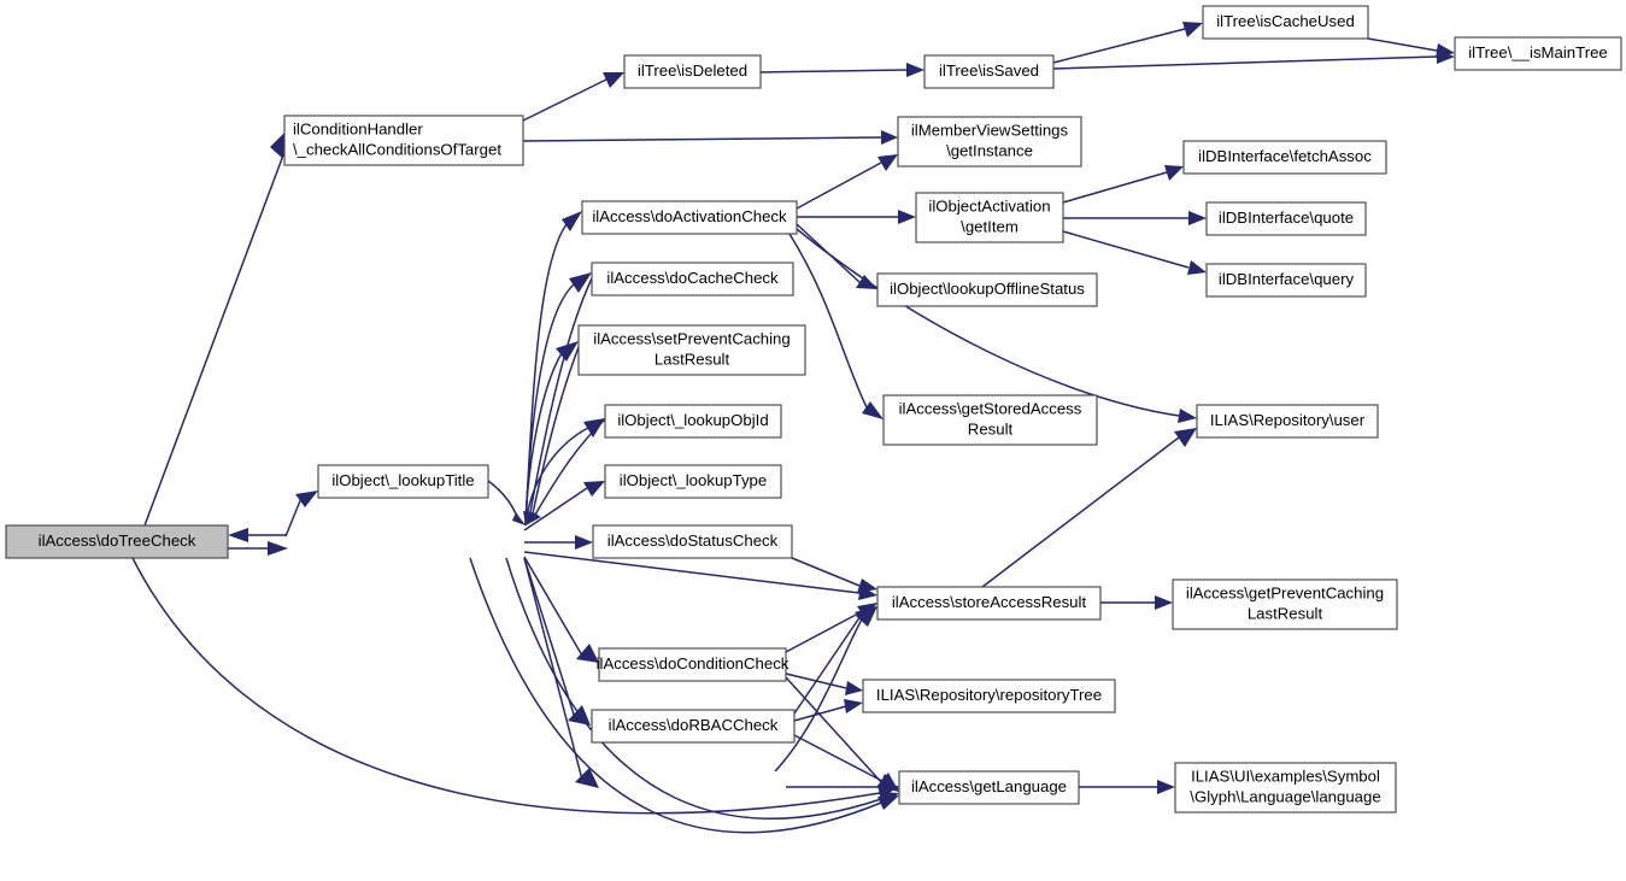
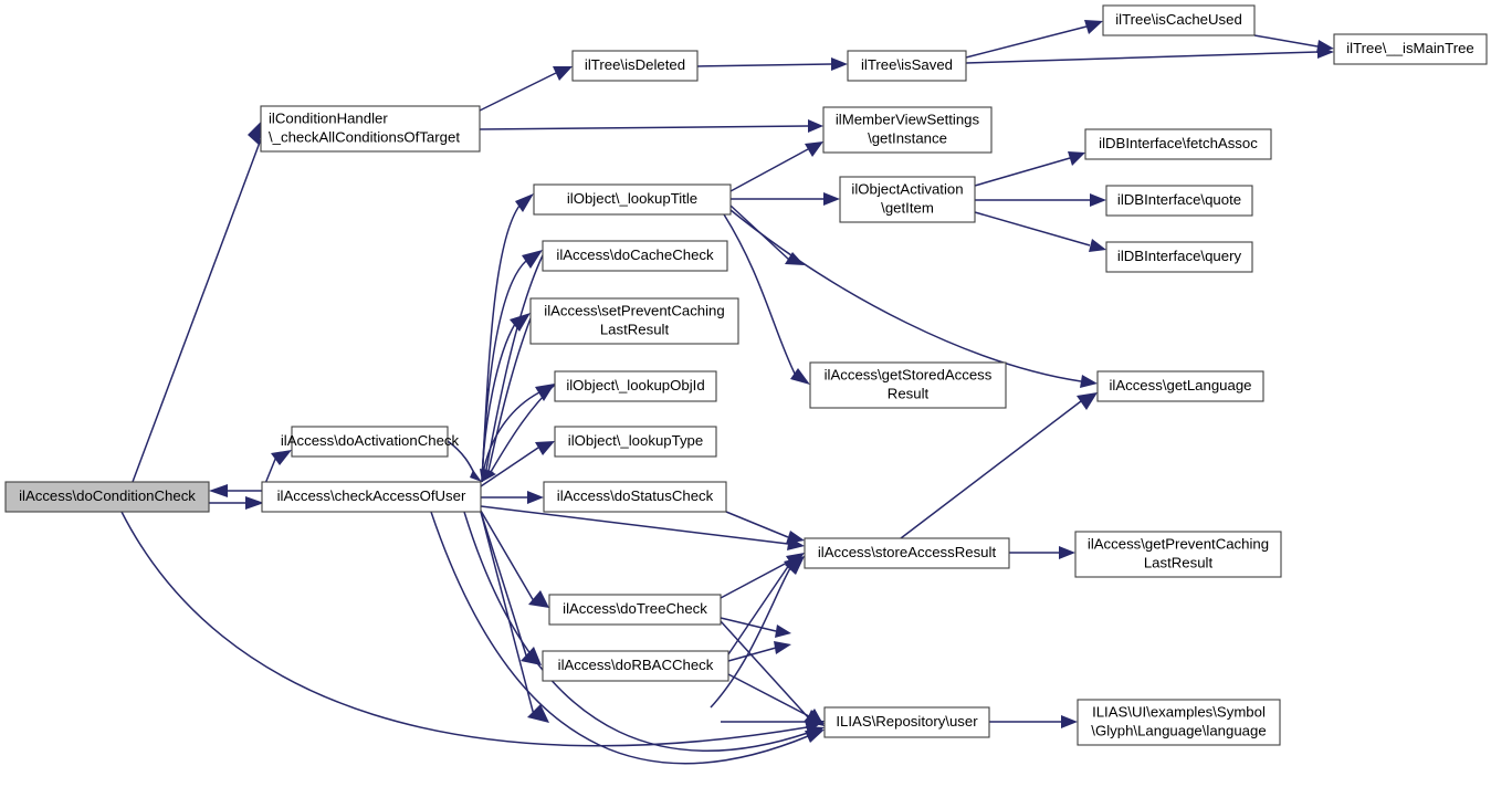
- ilAccess\doTreeCheck
+ ilAccess\doConditionCheck
+ ilAccess\checkAccessOfUser
  ilConditionHandler
  \_checkAllConditionsOfTarget
  ilTree\isDeleted
  ilTree\isSaved
  ilTree\isCacheUsed
  ilTree\__isMainTree
  ilMemberViewSettings
  \getInstance
- ilAccess\doActivationCheck
+ ilObject\_lookupTitle
  ilObjectActivation
  \getItem
  ilDBInterface\fetchAssoc
  ilDBInterface\quote
  ilDBInterface\query
  ilAccess\doCacheCheck
- ilObject\lookupOfflineStatus
  ilAccess\setPreventCaching
  LastResult
  ilObject\_lookupObjId
  ilAccess\getStoredAccess
  Result
- ILIAS\Repository\user
+ ilAccess\getLanguage
- ilObject\_lookupTitle
+ ilAccess\doActivationCheck
  ilObject\_lookupType
  ilAccess\doStatusCheck
  ilAccess\storeAccessResult
  ilAccess\getPreventCaching
  LastResult
- ilAccess\doConditionCheck
+ ilAccess\doTreeCheck
- ILIAS\Repository\repositoryTree
  ilAccess\doRBACCheck
- ilAccess\getLanguage
+ ILIAS\Repository\user
  ILIAS\UI\examples\Symbol
  \Glyph\Language\language
